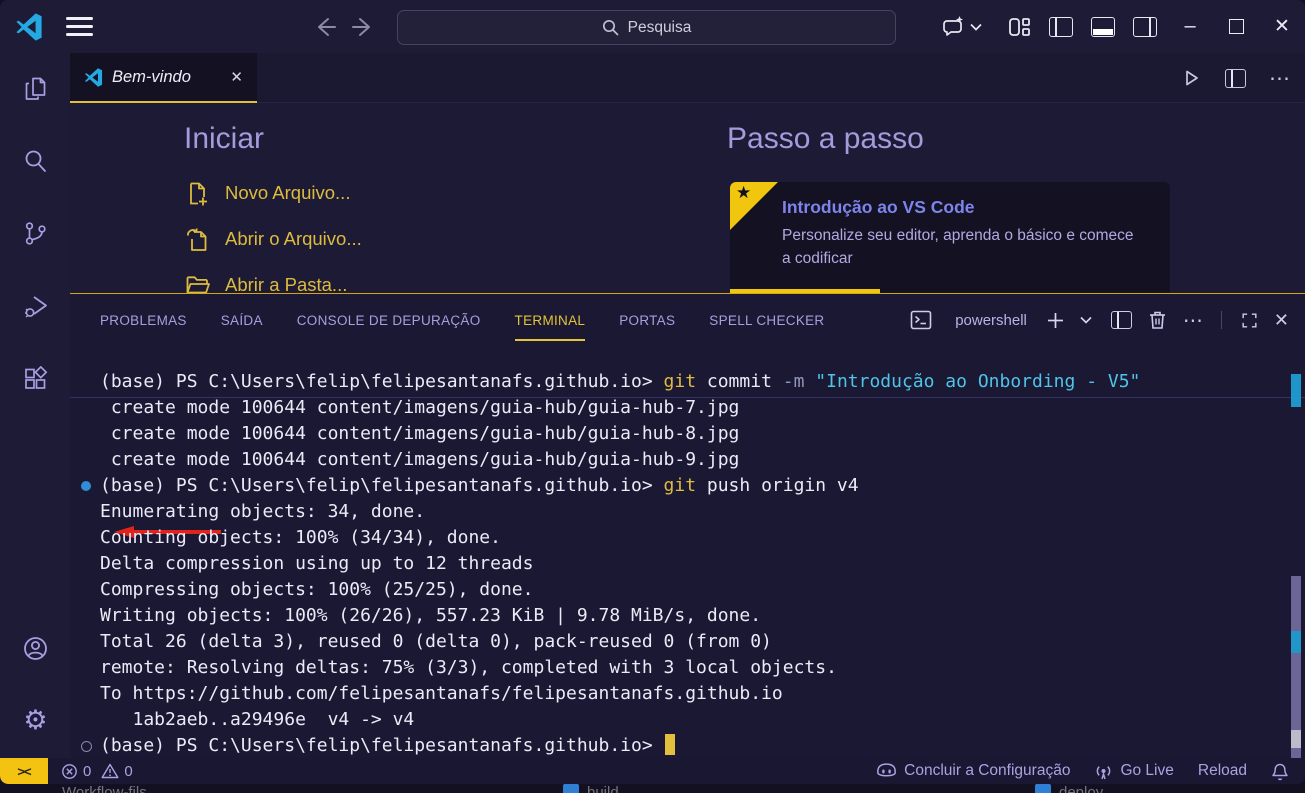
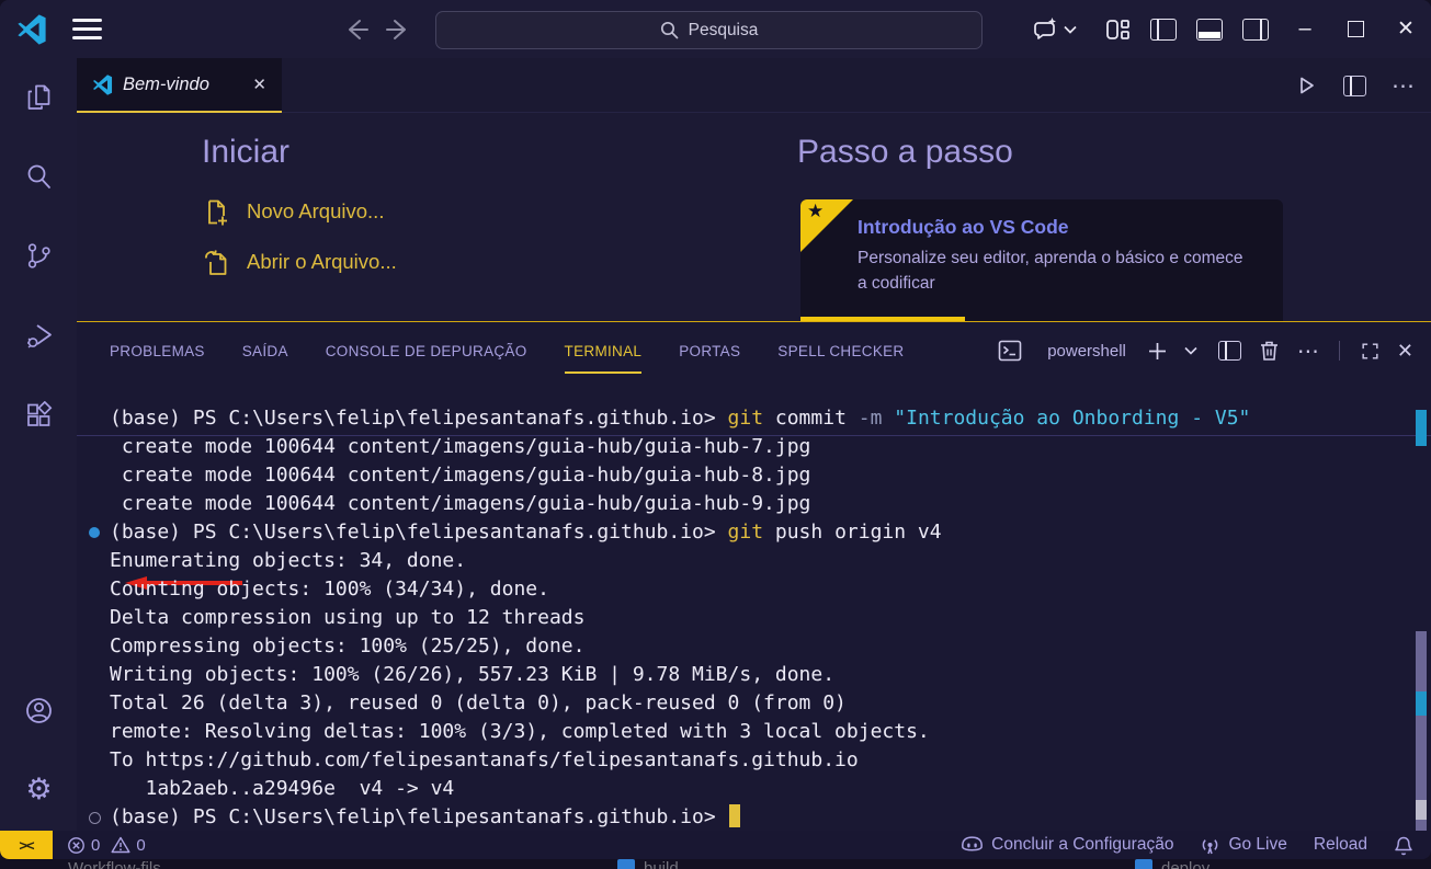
  Pesquisa
  –
  ✕
  ⚙
  Bem-vindo
  ✕
  ⋯
  Iniciar
  Novo Arquivo...
  Abrir o Arquivo...
- Abrir a Pasta...
  Passo a passo
  ★
  Introdução ao VS Code
  Personalize seu editor, aprenda o básico e comece a codificar
  PROBLEMAS
  SAÍDA
  CONSOLE DE DEPURAÇÃO
  TERMINAL
  PORTAS
  SPELL CHECKER
  powershell
  ⋯
  ✕
  (base) PS C:\Users\felip\felipesantanafs.github.io> git commit -m "Introdução ao Onbording - V5"
  create mode 100644 content/imagens/guia-hub/guia-hub-7.jpg
  create mode 100644 content/imagens/guia-hub/guia-hub-8.jpg
  create mode 100644 content/imagens/guia-hub/guia-hub-9.jpg
  (base) PS C:\Users\felip\felipesantanafs.github.io> git push origin v4
  Enumerating objects: 34, done.
  Counting objects: 100% (34/34), done.
  Delta compression using up to 12 threads
  Compressing objects: 100% (25/25), done.
  Writing objects: 100% (26/26), 557.23 KiB | 9.78 MiB/s, done.
  Total 26 (delta 3), reused 0 (delta 0), pack-reused 0 (from 0)
- remote: Resolving deltas: 75% (3/3), completed with 3 local objects.
+ remote: Resolving deltas: 100% (3/3), completed with 3 local objects.
  To https://github.com/felipesantanafs/felipesantanafs.github.io
  1ab2aeb..a29496e v4 -> v4
  (base) PS C:\Users\felip\felipesantanafs.github.io>
  ><
  0
  0
  Concluir a Configuração
  Go Live
  Reload
